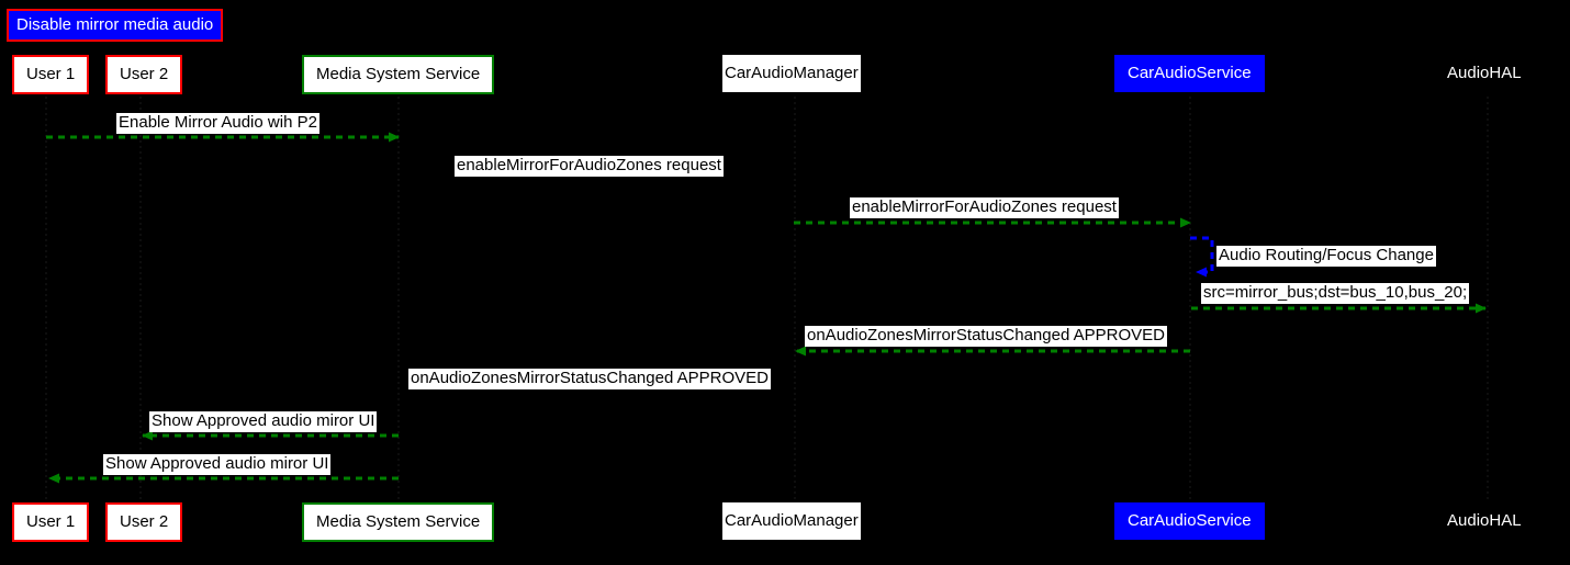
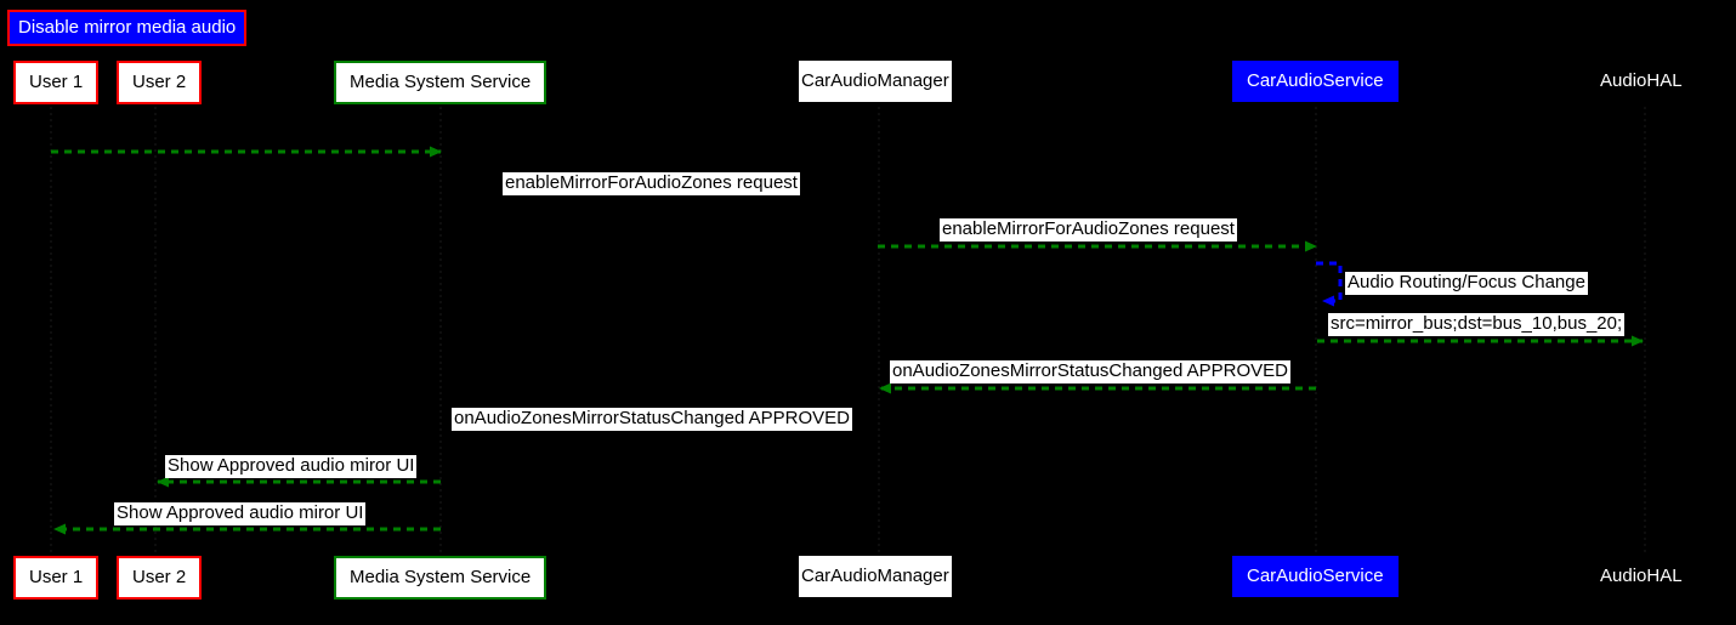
  Disable mirror media audio
  User 1
  User 2
  Media System Service
  CarAudioManager
  CarAudioService
  AudioHAL
  User 1
  User 2
  Media System Service
  CarAudioManager
  CarAudioService
  AudioHAL
- Enable Mirror Audio wih P2
  enableMirrorForAudioZones request
  enableMirrorForAudioZones request
  Audio Routing/Focus Change
  src=mirror_bus;dst=bus_10,bus_20;
  onAudioZonesMirrorStatusChanged APPROVED
  onAudioZonesMirrorStatusChanged APPROVED
  Show Approved audio miror UI
  Show Approved audio miror UI
